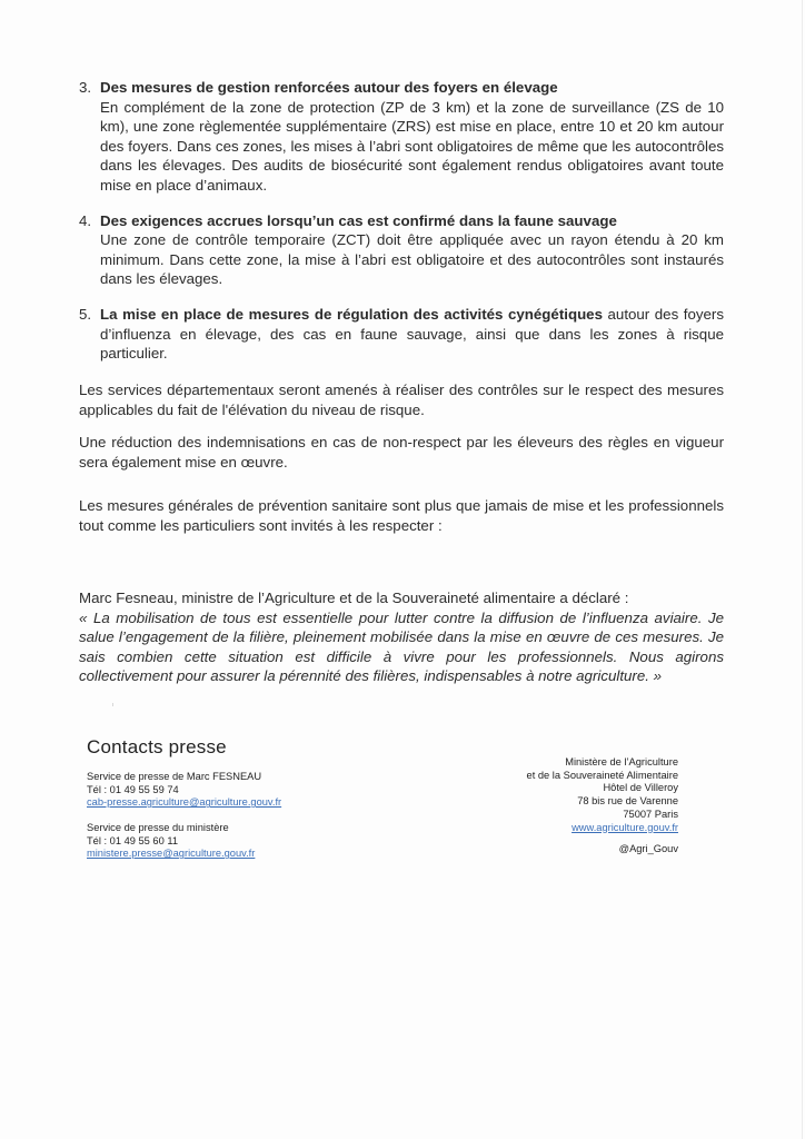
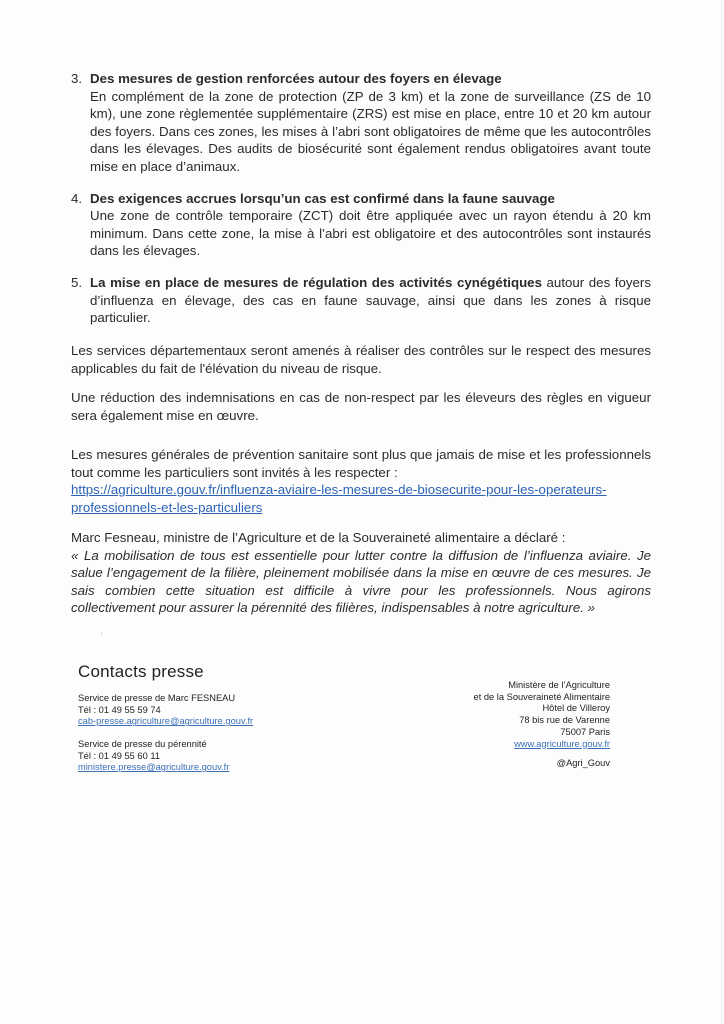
  3.
  Des mesures de gestion renforcées autour des foyers en élevage
  En complément de la zone de protection (ZP de 3 km) et la zone de surveillance (ZS de 10 km), une zone règlementée supplémentaire (ZRS) est mise en place, entre 10 et 20 km autour des foyers. Dans ces zones, les mises à l’abri sont obligatoires de même que les autocontrôles dans les élevages. Des audits de biosécurité sont également rendus obligatoires avant toute mise en place d’animaux.
  4.
  Des exigences accrues lorsqu’un cas est confirmé dans la faune sauvage
  Une zone de contrôle temporaire (ZCT) doit être appliquée avec un rayon étendu à 20 km minimum. Dans cette zone, la mise à l’abri est obligatoire et des autocontrôles sont instaurés dans les élevages.
  5.
  La mise en place de mesures de régulation des activités cynégétiques autour des foyers d’influenza en élevage, des cas en faune sauvage, ainsi que dans les zones à risque particulier.
  Les services départementaux seront amenés à réaliser des contrôles sur le respect des mesures applicables du fait de l'élévation du niveau de risque.
  Une réduction des indemnisations en cas de non-respect par les éleveurs des règles en vigueur sera également mise en œuvre.
  Les mesures générales de prévention sanitaire sont plus que jamais de mise et les professionnels tout comme les particuliers sont invités à les respecter :
+ https://agriculture.gouv.fr/influenza-aviaire-les-mesures-de-biosecurite-pour-les-operateurs-professionnels-et-les-particuliers
  Marc Fesneau, ministre de l’Agriculture et de la Souveraineté alimentaire a déclaré :
  « La mobilisation de tous est essentielle pour lutter contre la diffusion de l’influenza aviaire. Je salue l’engagement de la filière, pleinement mobilisée dans la mise en œuvre de ces mesures. Je sais combien cette situation est difficile à vivre pour les professionnels. Nous agirons collectivement pour assurer la pérennité des filières, indispensables à notre agriculture. »
  Contacts presse
  Service de presse de Marc FESNEAU
  Tél : 01 49 55 59 74
  cab-presse.agriculture@agriculture.gouv.fr
- Service de presse du ministère
+ Service de presse du pérennité
  Tél : 01 49 55 60 11
  ministere.presse@agriculture.gouv.fr
  Ministère de l’Agriculture
  et de la Souveraineté Alimentaire
  Hôtel de Villeroy
  78 bis rue de Varenne
  75007 Paris
  www.agriculture.gouv.fr
  @Agri_Gouv
